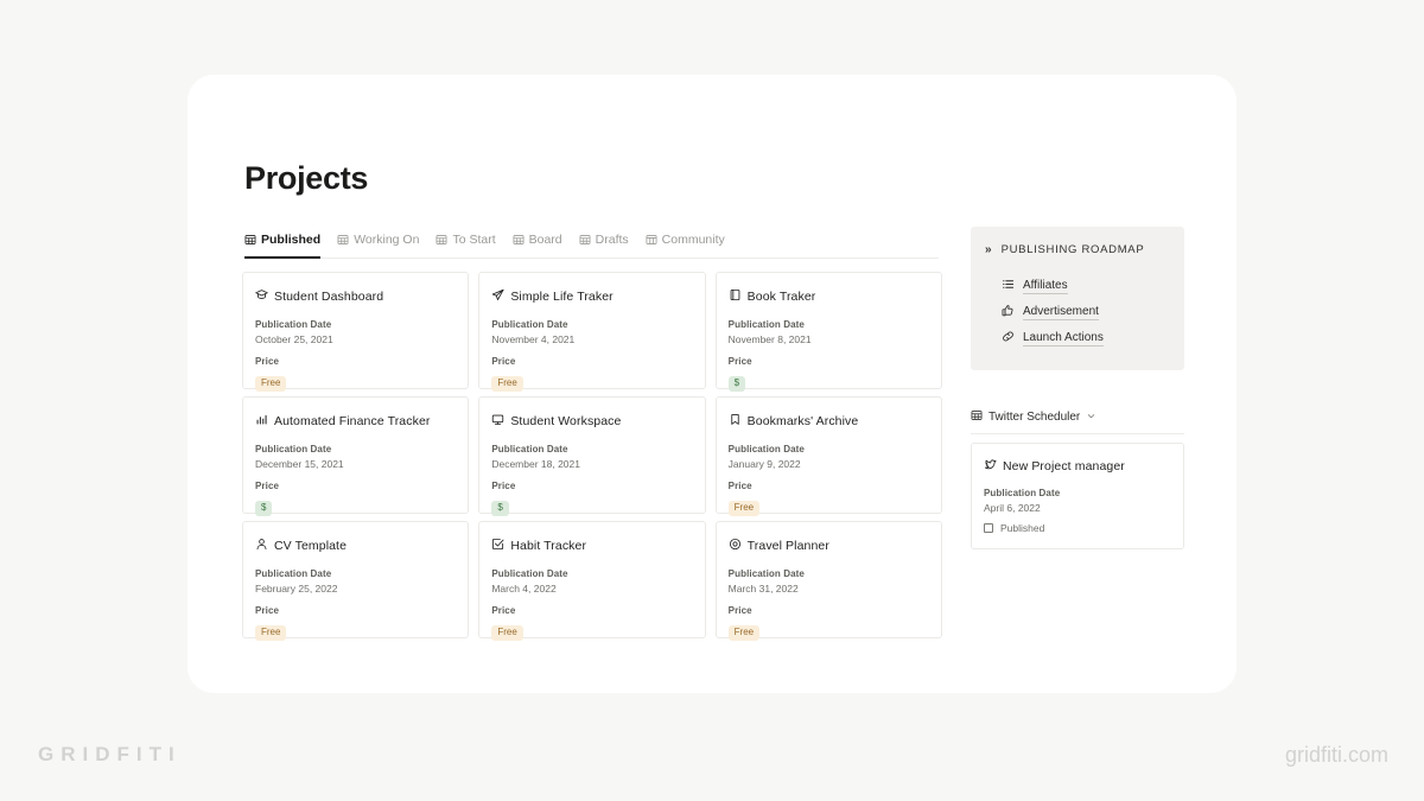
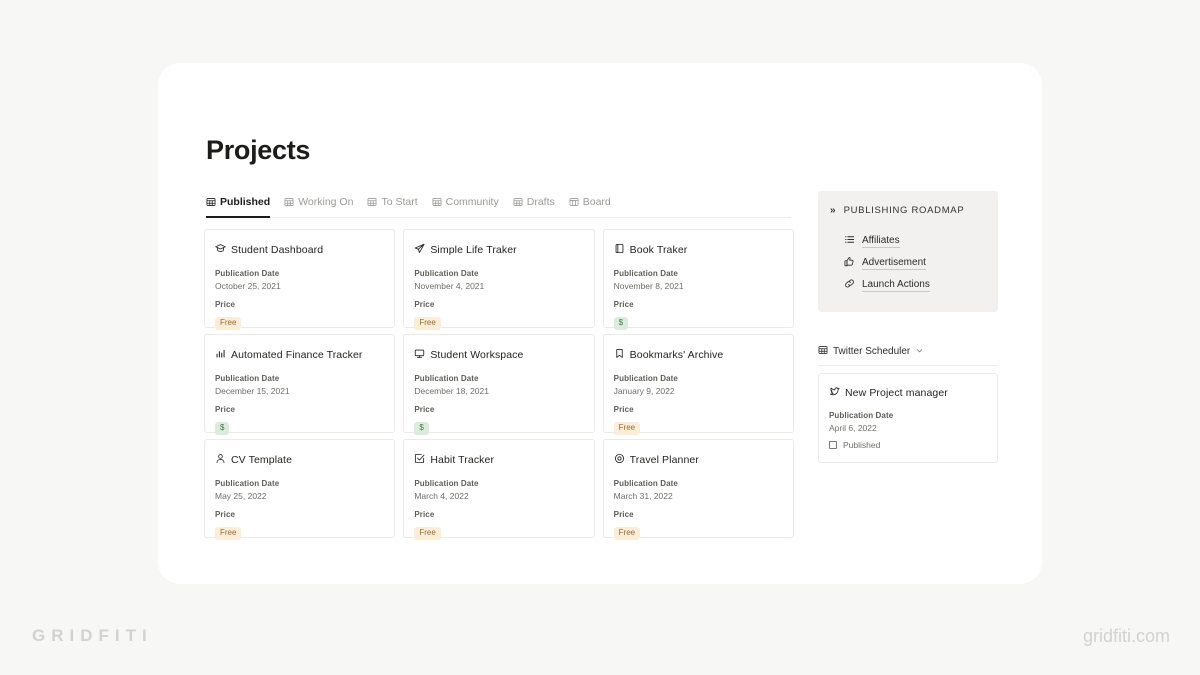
  Projects
  Published
  Working On
  To Start
- Board
+ Community
  Drafts
- Community
+ Board
  Student Dashboard
  Publication Date
  October 25, 2021
  Price
  Free
  Simple Life Traker
  Publication Date
  November 4, 2021
  Price
  Free
  Book Traker
  Publication Date
  November 8, 2021
  Price
  $
  Automated Finance Tracker
  Publication Date
  December 15, 2021
  Price
  $
  Student Workspace
  Publication Date
  December 18, 2021
  Price
  $
  Bookmarks' Archive
  Publication Date
  January 9, 2022
  Price
  Free
  CV Template
  Publication Date
- February 25, 2022
+ May 25, 2022
  Price
  Free
  Habit Tracker
  Publication Date
  March 4, 2022
  Price
  Free
  Travel Planner
  Publication Date
  March 31, 2022
  Price
  Free
  »
  PUBLISHING ROADMAP
  Affiliates
  Advertisement
  Launch Actions
  Twitter Scheduler
  New Project manager
  Publication Date
  April 6, 2022
  Published
  GRIDFITI
  gridfiti.com
